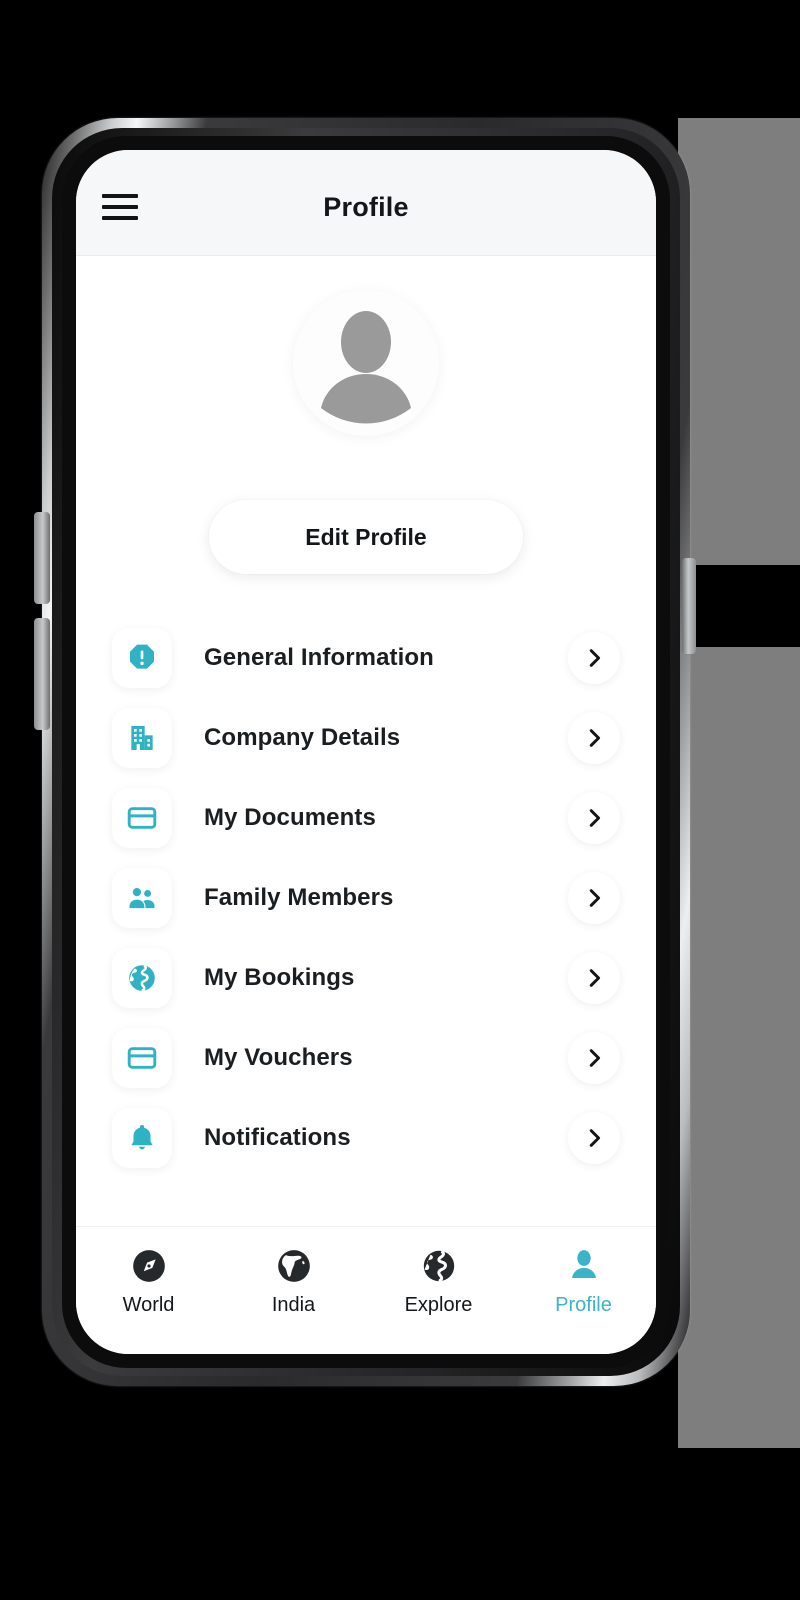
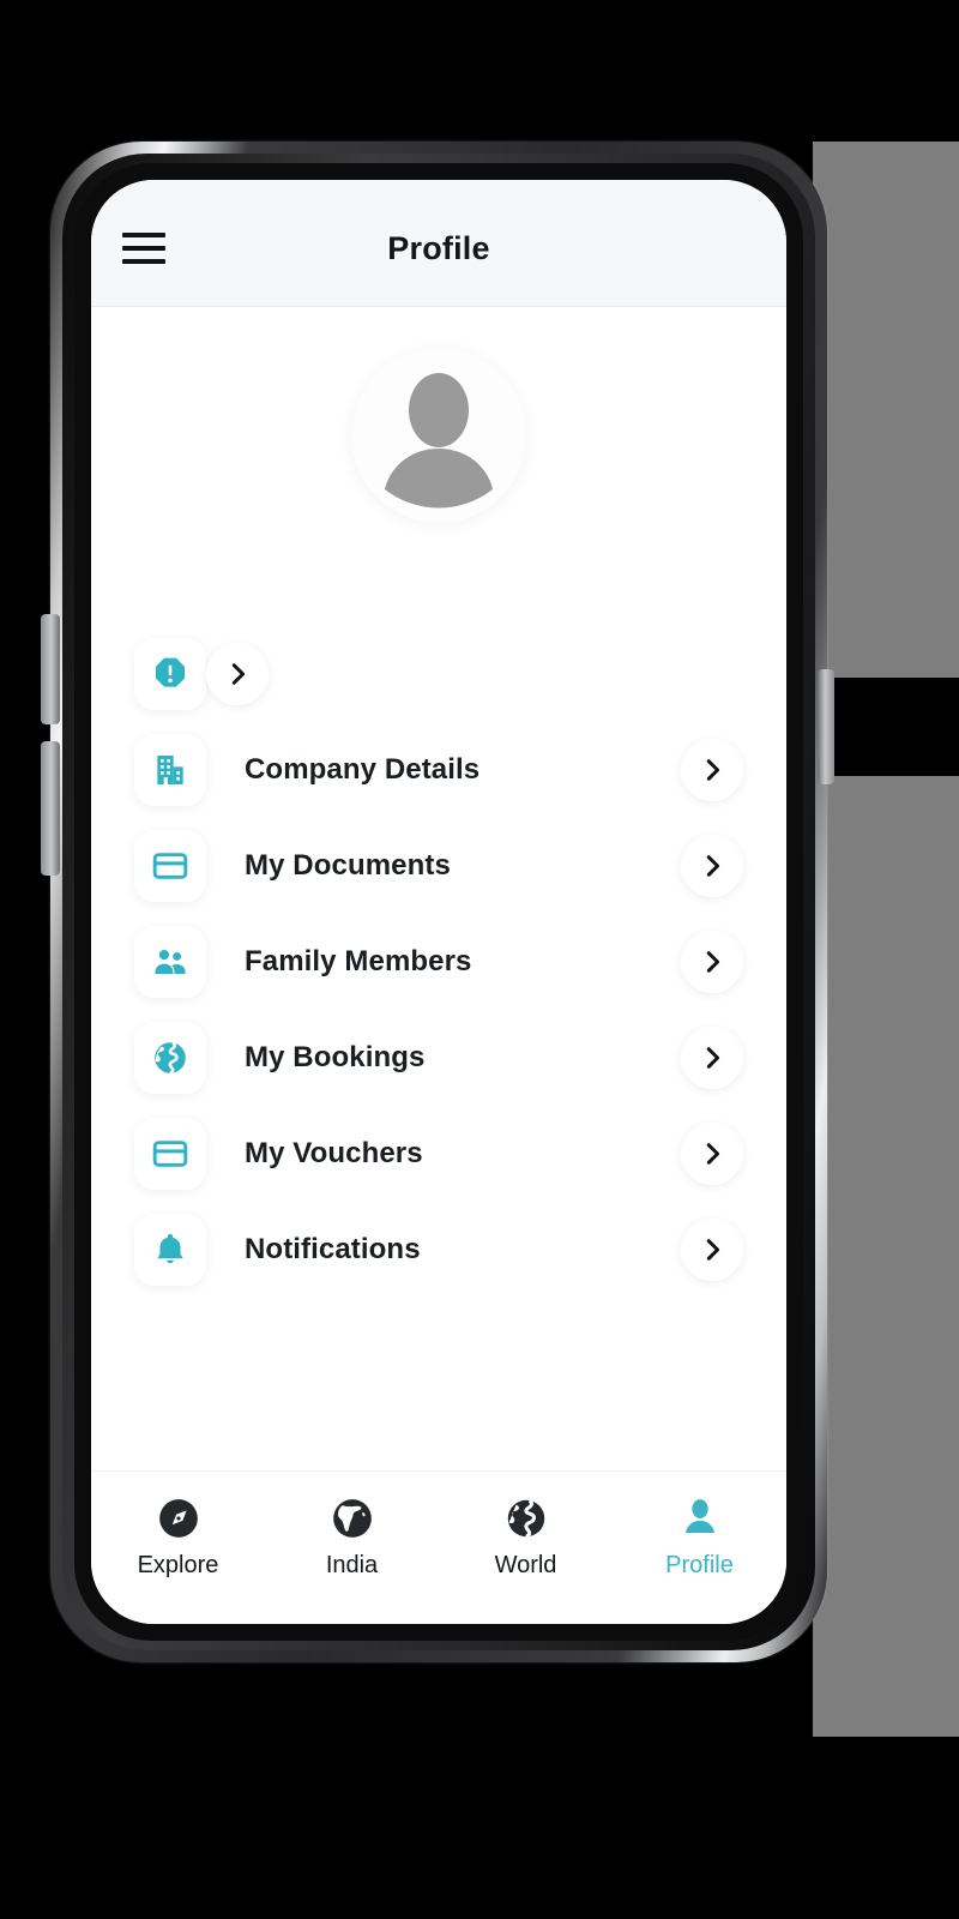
  Profile
- Edit Profile
- General Information
  Company Details
  My Documents
  Family Members
  My Bookings
  My Vouchers
  Notifications
- World
+ Explore
  India
- Explore
+ World
  Profile
